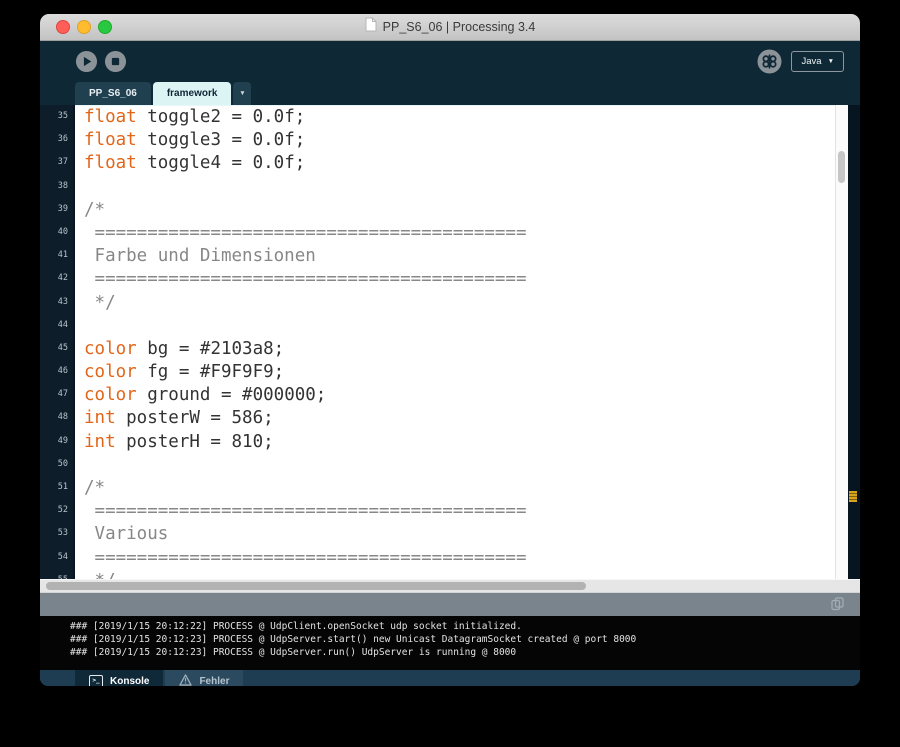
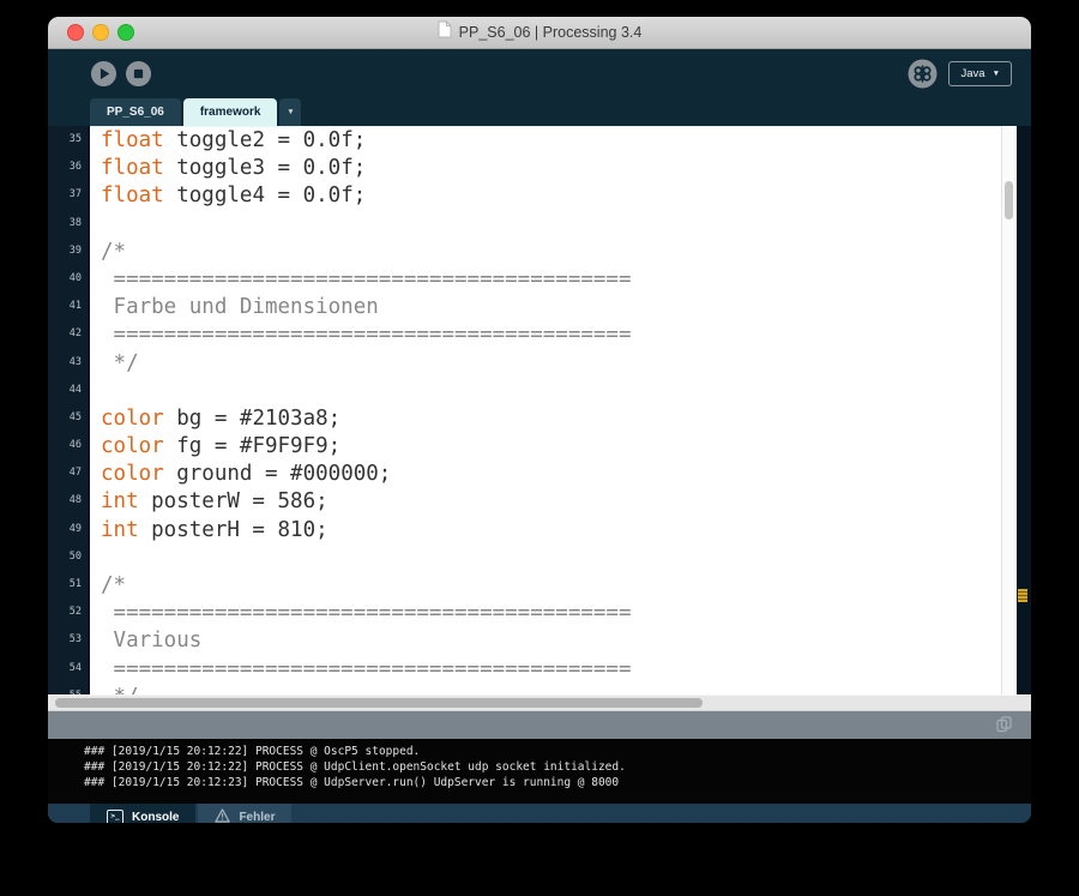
  PP_S6_06 | Processing 3.4
  Java
  PP_S6_06
  framework
  35
  36
  37
  38
  39
  40
  41
  42
  43
  44
  45
  46
  47
  48
  49
  50
  51
  52
  53
  54
  float toggle2 = 0.0f;
  float toggle3 = 0.0f;
  float toggle4 = 0.0f;
  /*
  =========================================
  Farbe und Dimensionen
  =========================================
  */
  color bg = #2103a8;
  color fg = #F9F9F9;
  color ground = #000000;
  int posterW = 586;
  int posterH = 810;
  /*
  =========================================
  Various
  =========================================
+ ### [2019/1/15 20:12:22] PROCESS @ OscP5 stopped.
  ### [2019/1/15 20:12:22] PROCESS @ UdpClient.openSocket udp socket initialized.
- ### [2019/1/15 20:12:23] PROCESS @ UdpServer.start() new Unicast DatagramSocket created @ port 8000
  ### [2019/1/15 20:12:23] PROCESS @ UdpServer.run() UdpServer is running @ 8000
  Konsole
  Fehler
